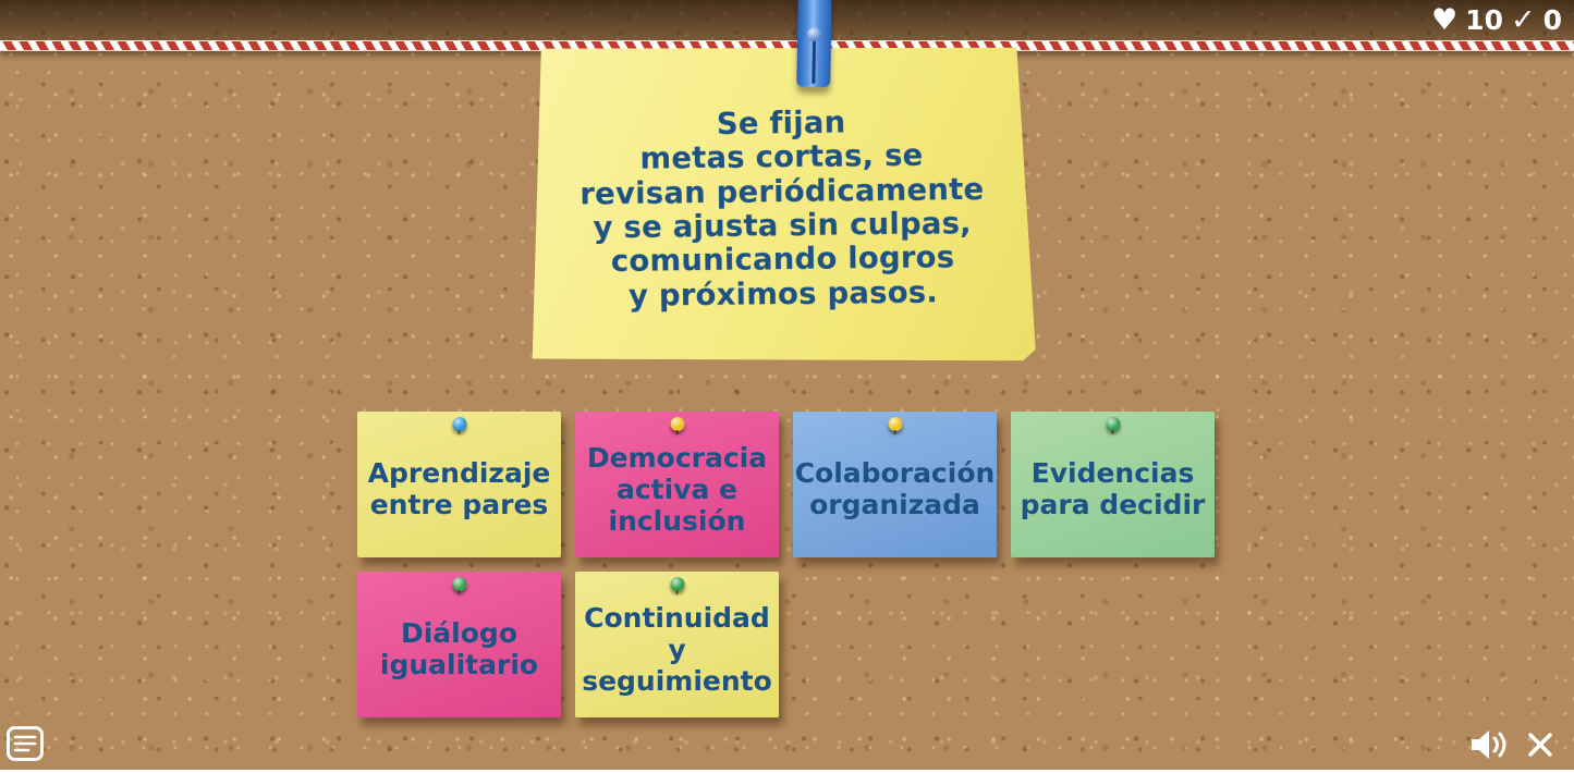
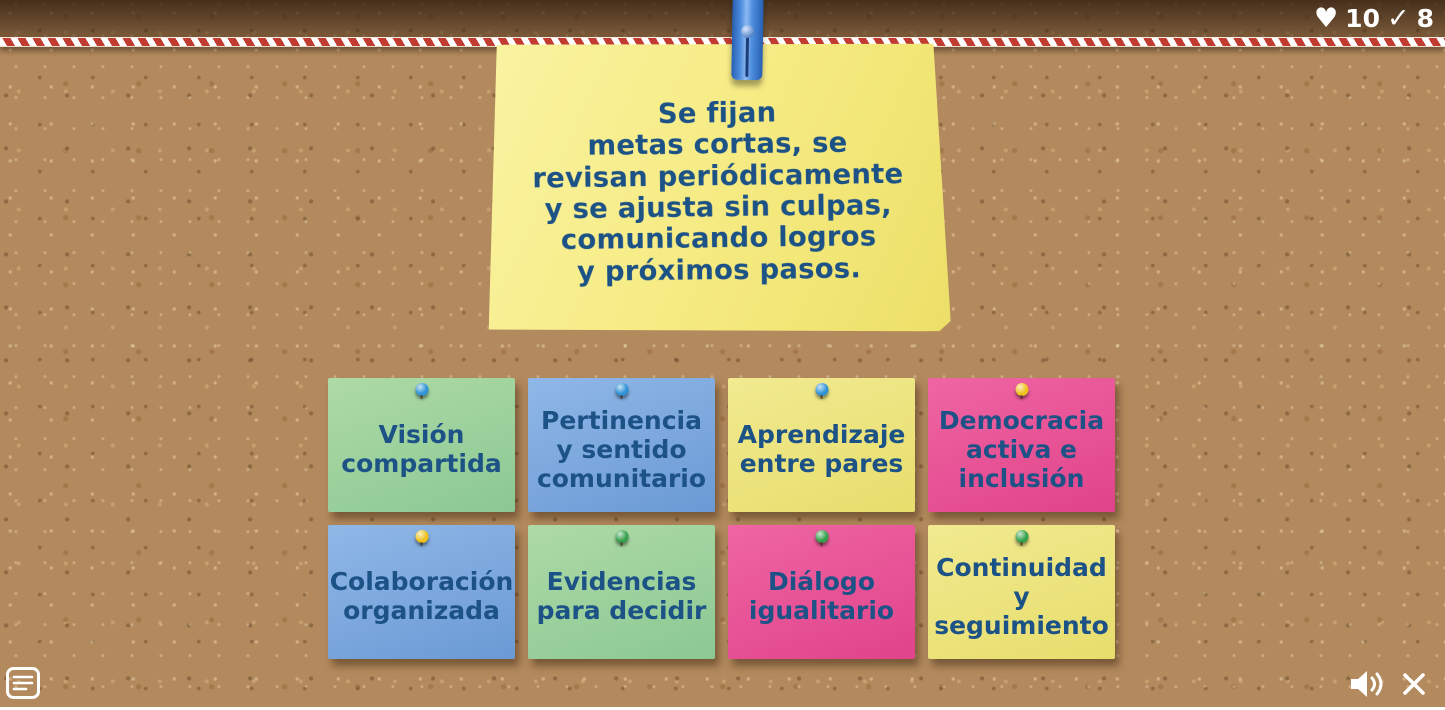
  ♥
  10
  ✓
- 0
+ 8
  Se fijan
  metas cortas, se
  revisan periódicamente
  y se ajusta sin culpas,
  comunicando logros
  y próximos pasos.
+ Visión
+ compartida
+ Pertinencia
+ y sentido
+ comunitario
  Aprendizaje
  entre pares
  Democracia
  activa e
  inclusión
  Colaboración
  organizada
  Evidencias
  para decidir
  Diálogo
  igualitario
  Continuidad
  y
  seguimiento
